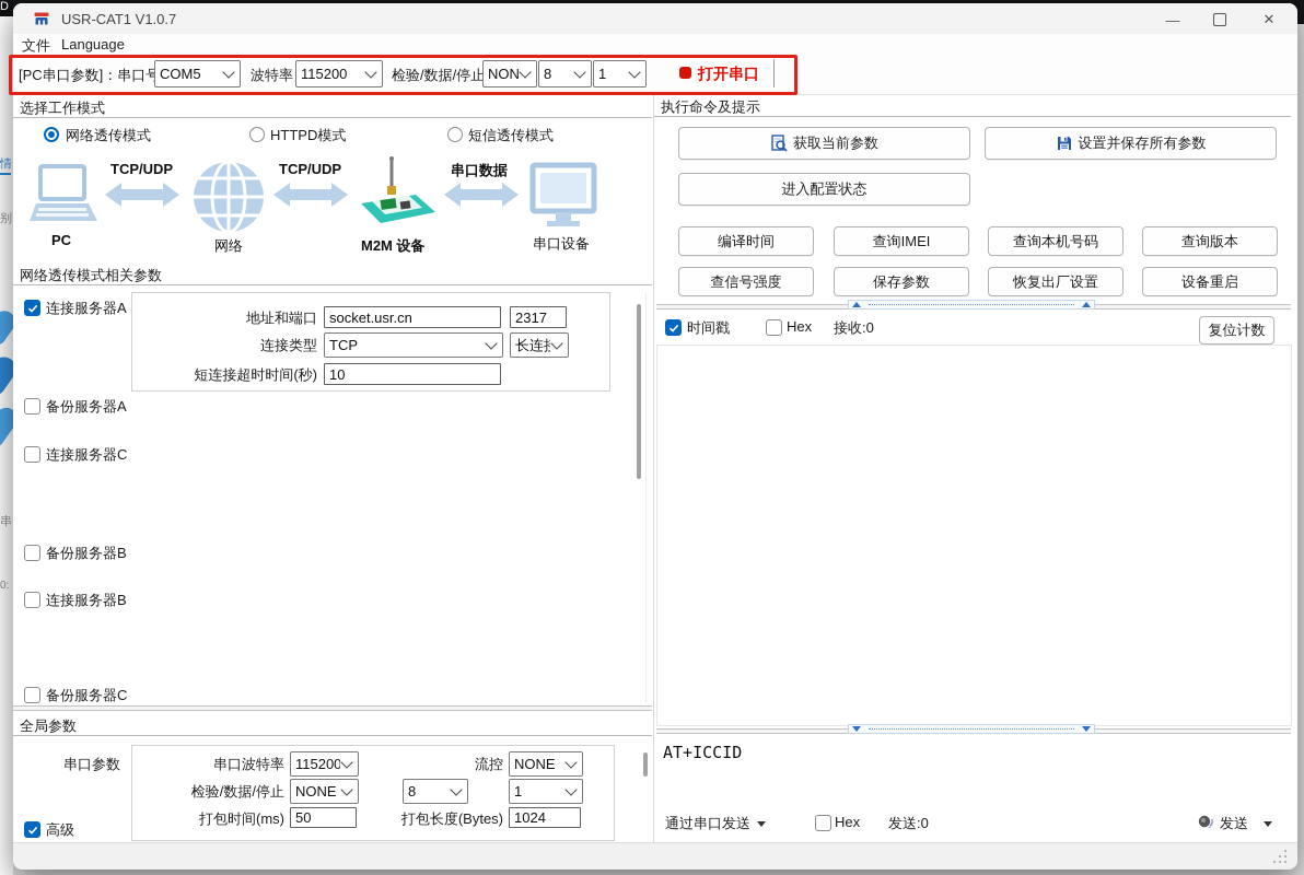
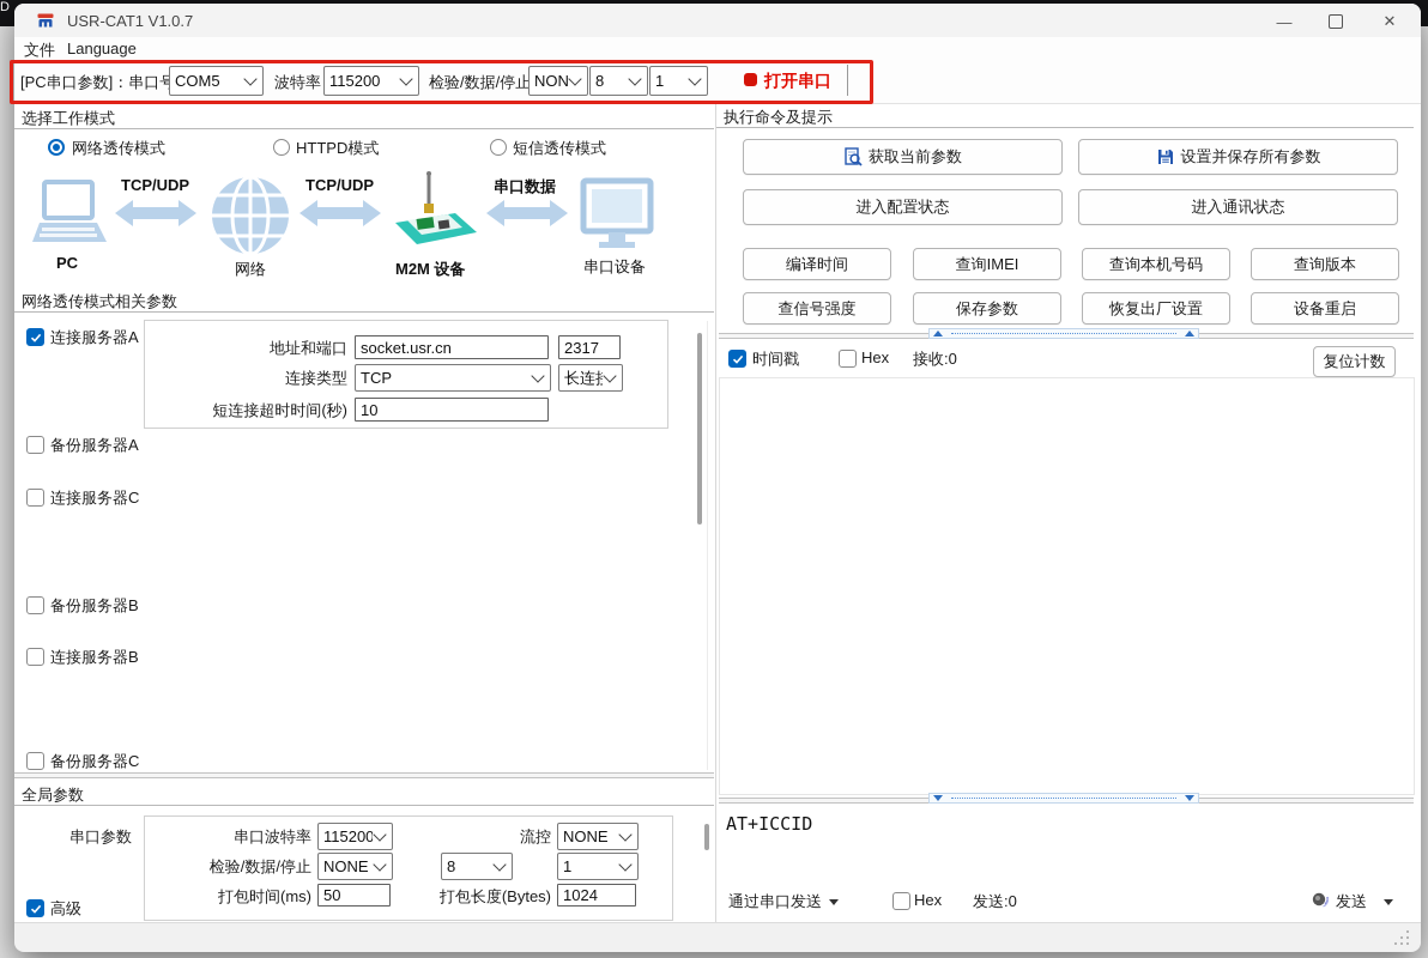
  D
- 情
- 别
- 串
- 0:
  USR-CAT1 V1.0.7
  —
  ✕
  文件
  Language
  [PC串口参数]：串口号
  COM5
  波特率
  115200
  检验/数据/停止
  NON
  8
  1
  打开串口
  选择工作模式
  网络透传模式
  HTTPD模式
  短信透传模式
  PC
  TCP/UDP
  网络
  TCP/UDP
  M2M 设备
  串口数据
  串口设备
  网络透传模式相关参数
  连接服务器A
  地址和端口
  socket.usr.cn
  2317
  连接类型
  TCP
  短连接超时时间(秒)
  10
  备份服务器A
  连接服务器C
  备份服务器B
  连接服务器B
  备份服务器C
  全局参数
  串口参数
  串口波特率
  115200
  流控
  NONE
  检验/数据/停止
  NONE
  8
  1
  打包时间(ms)
  50
  打包长度(Bytes)
  1024
  高级
  执行命令及提示
  获取当前参数
  设置并保存所有参数
  进入配置状态
+ 进入通讯状态
  编译时间
  查询IMEI
  查询本机号码
  查询版本
  查信号强度
  保存参数
  恢复出厂设置
  设备重启
  时间戳
  Hex
  接收:0
  复位计数
  AT+ICCID
  通过串口发送
  Hex
  发送:0
  发送
